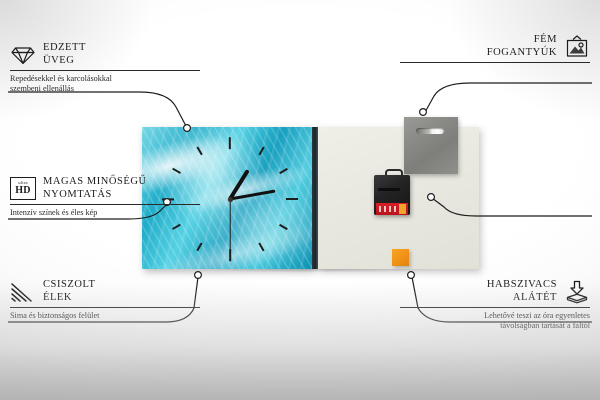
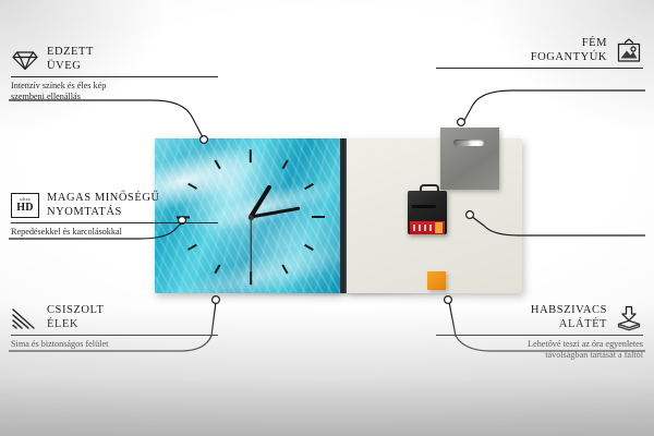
  EDZETT
  ÜVEG
- Repedésekkel és karcolásokkal
+ Intenzív színek és éles kép
  szembeni ellenállás
  HD
  MAGAS MINŐSÉGŰ
  NYOMTATÁS
- Intenzív színek és éles kép
+ Repedésekkel és karcolásokkal
  FÉM
  FOGANTYÚK
